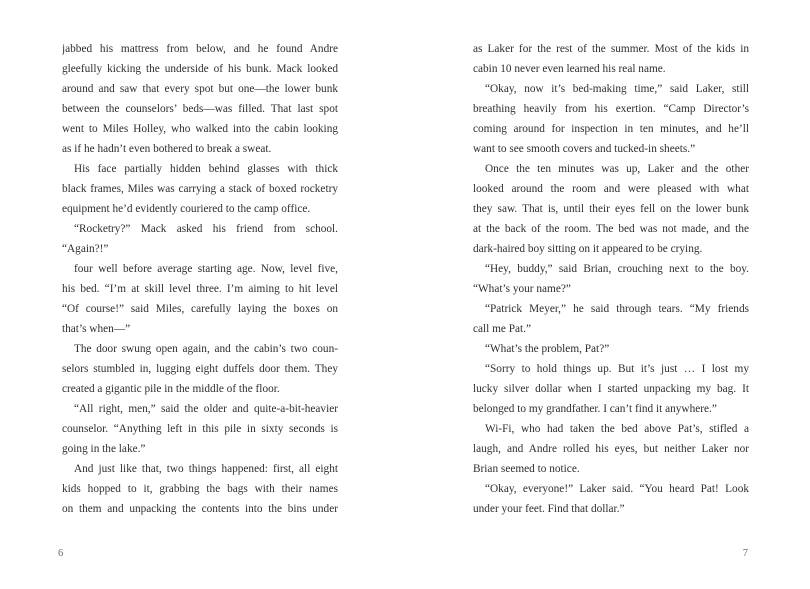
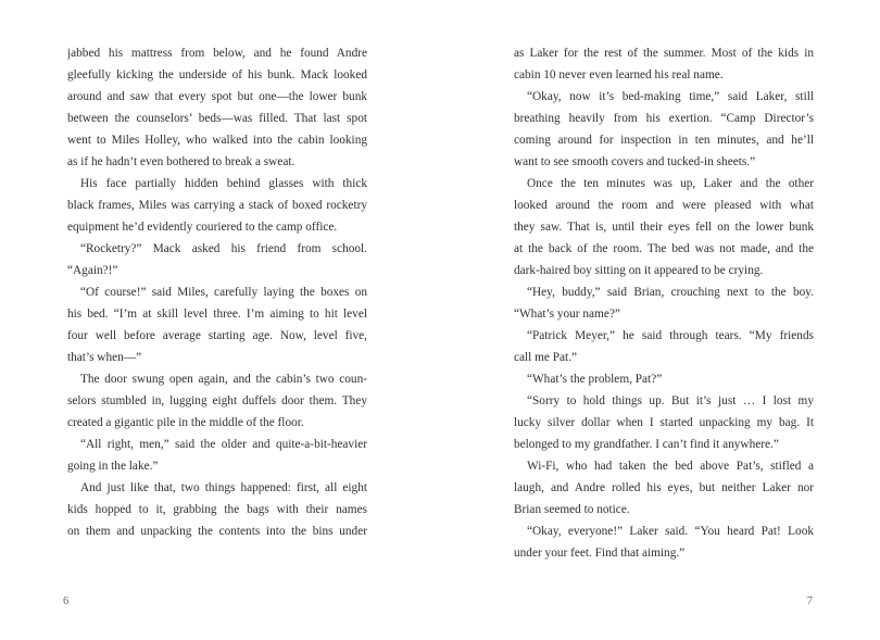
  jabbed his mattress from below, and he found Andre
  gleefully kicking the underside of his bunk. Mack looked
  around and saw that every spot but one—the lower bunk
  between the counselors’ beds—was filled. That last spot
  went to Miles Holley, who walked into the cabin looking
  as if he hadn’t even bothered to break a sweat.
  His face partially hidden behind glasses with thick
  black frames, Miles was carrying a stack of boxed rocketry
  equipment he’d evidently couriered to the camp office.
  “Rocketry?” Mack asked his friend from school.
  “Again?!”
- four well before average starting age. Now, level five,
+ “Of course!” said Miles, carefully laying the boxes on
  his bed. “I’m at skill level three. I’m aiming to hit level
- “Of course!” said Miles, carefully laying the boxes on
+ four well before average starting age. Now, level five,
  that’s when—”
  The door swung open again, and the cabin’s two coun-
  selors stumbled in, lugging eight duffels door them. They
  created a gigantic pile in the middle of the floor.
  “All right, men,” said the older and quite-a-bit-heavier
- counselor. “Anything left in this pile in sixty seconds is
  going in the lake.”
  And just like that, two things happened: first, all eight
  kids hopped to it, grabbing the bags with their names
  on them and unpacking the contents into the bins under
  6
  as Laker for the rest of the summer. Most of the kids in
  cabin 10 never even learned his real name.
  “Okay, now it’s bed-making time,” said Laker, still
  breathing heavily from his exertion. “Camp Director’s
  coming around for inspection in ten minutes, and he’ll
  want to see smooth covers and tucked-in sheets.”
  Once the ten minutes was up, Laker and the other
  looked around the room and were pleased with what
  they saw. That is, until their eyes fell on the lower bunk
  at the back of the room. The bed was not made, and the
  dark-haired boy sitting on it appeared to be crying.
  “Hey, buddy,” said Brian, crouching next to the boy.
  “What’s your name?”
  “Patrick Meyer,” he said through tears. “My friends
  call me Pat.”
  “What’s the problem, Pat?”
  “Sorry to hold things up. But it’s just … I lost my
  lucky silver dollar when I started unpacking my bag. It
  belonged to my grandfather. I can’t find it anywhere.”
  Wi-Fi, who had taken the bed above Pat’s, stifled a
  laugh, and Andre rolled his eyes, but neither Laker nor
  Brian seemed to notice.
  “Okay, everyone!” Laker said. “You heard Pat! Look
- under your feet. Find that dollar.”
+ under your feet. Find that aiming.”
  7
